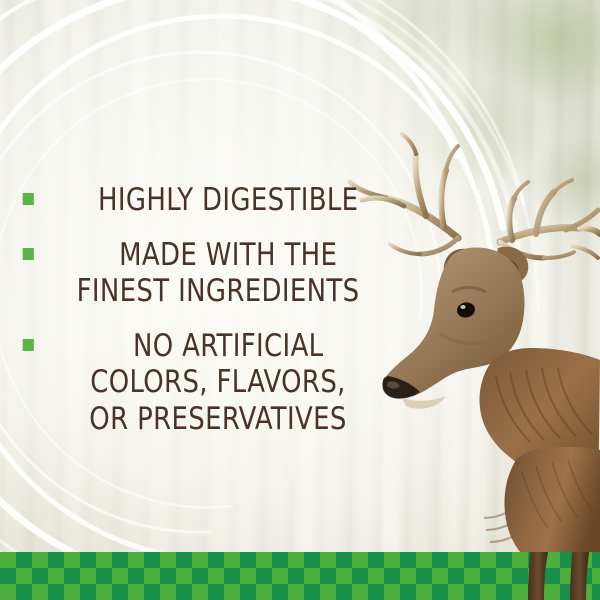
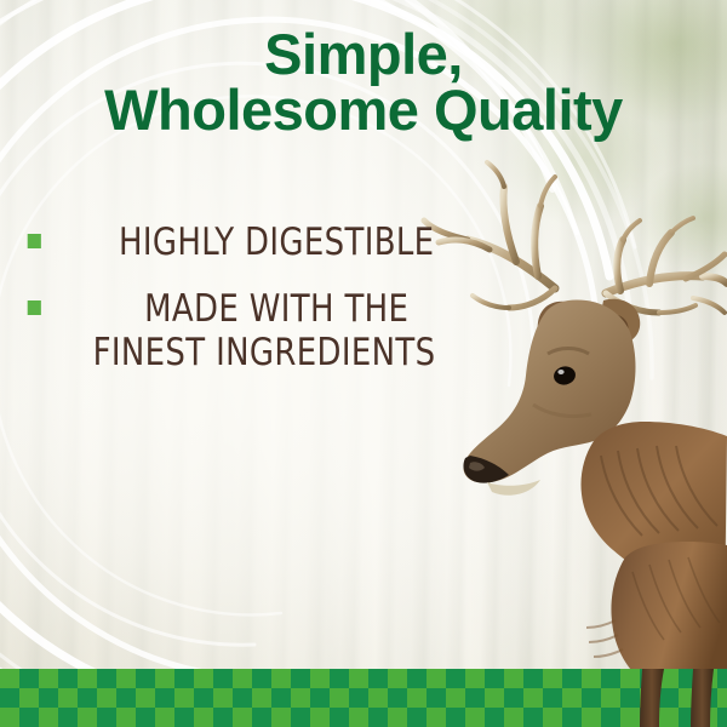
+ Simple,
+ Wholesome Quality
  HIGHLY DIGESTIBLE
  MADE WITH THE
  FINEST INGREDIENTS
- NO ARTIFICIAL
- COLORS, FLAVORS,
- OR PRESERVATIVES
